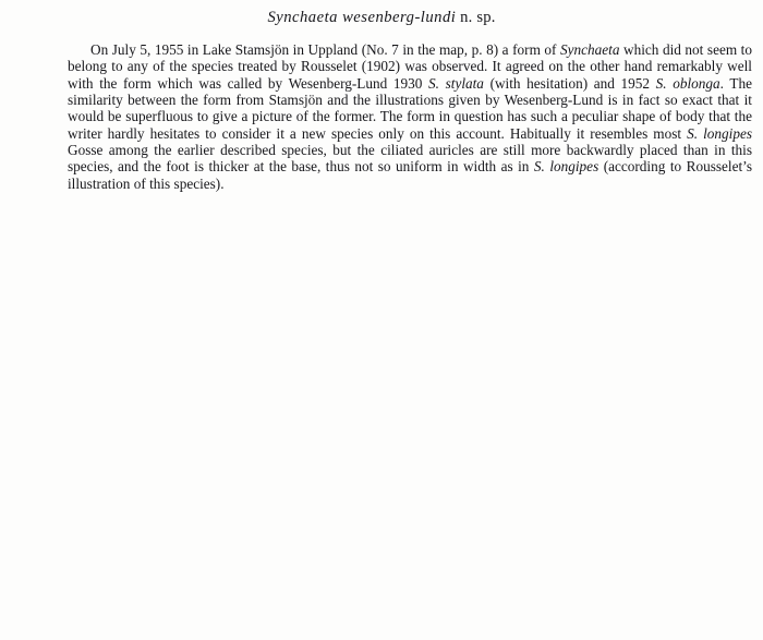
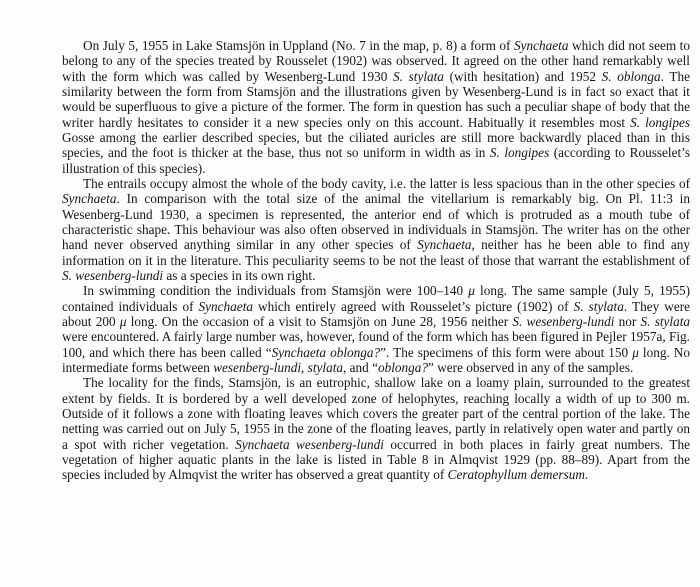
- Synchaeta wesenberg-lundi n. sp.
  On July 5, 1955 in Lake Stamsjön in Uppland (No. 7 in the map, p. 8) a form of Synchaeta which did not seem to belong to any of the species treated by Rousselet (1902) was observed. It agreed on the other hand remarkably well with the form which was called by Wesenberg-Lund 1930 S. stylata (with hesitation) and 1952 S. oblonga. The similarity between the form from Stamsjön and the illustrations given by Wesenberg-Lund is in fact so exact that it would be superfluous to give a picture of the former. The form in question has such a peculiar shape of body that the writer hardly hesitates to consider it a new species only on this account. Habitually it resembles most S. longipes Gosse among the earlier described species, but the ciliated auricles are still more backwardly placed than in this species, and the foot is thicker at the base, thus not so uniform in width as in S. longipes (according to Rousselet’s illustration of this species).
+ The entrails occupy almost the whole of the body cavity, i.e. the latter is less spacious than in the other species of Synchaeta. In comparison with the total size of the animal the vitellarium is remarkably big. On Pl. 11:3 in Wesenberg-Lund 1930, a specimen is represented, the anterior end of which is protruded as a mouth tube of characteristic shape. This behaviour was also often observed in individuals in Stamsjön. The writer has on the other hand never observed anything similar in any other species of Synchaeta, neither has he been able to find any information on it in the literature. This peculiarity seems to be not the least of those that warrant the establishment of S. wesenberg-lundi as a species in its own right.
+ In swimming condition the individuals from Stamsjön were 100–140 μ long. The same sample (July 5, 1955) contained individuals of Synchaeta which entirely agreed with Rousselet’s picture (1902) of S. stylata. They were about 200 μ long. On the occasion of a visit to Stamsjön on June 28, 1956 neither S. wesenberg-lundi nor S. stylata were encountered. A fairly large number was, however, found of the form which has been figured in Pejler 1957a, Fig. 100, and which there has been called “Synchaeta oblonga?”. The specimens of this form were about 150 μ long. No intermediate forms between wesenberg-lundi, stylata, and “oblonga?” were observed in any of the samples.
+ The locality for the finds, Stamsjön, is an eutrophic, shallow lake on a loamy plain, surrounded to the greatest extent by fields. It is bordered by a well developed zone of helophytes, reaching locally a width of up to 300 m. Outside of it follows a zone with floating leaves which covers the greater part of the central portion of the lake. The netting was carried out on July 5, 1955 in the zone of the floating leaves, partly in relatively open water and partly on a spot with richer vegetation. Synchaeta wesenberg-lundi occurred in both places in fairly great numbers. The vegetation of higher aquatic plants in the lake is listed in Table 8 in Almqvist 1929 (pp. 88–89). Apart from the species included by Almqvist the writer has observed a great quantity of Ceratophyllum demersum.
